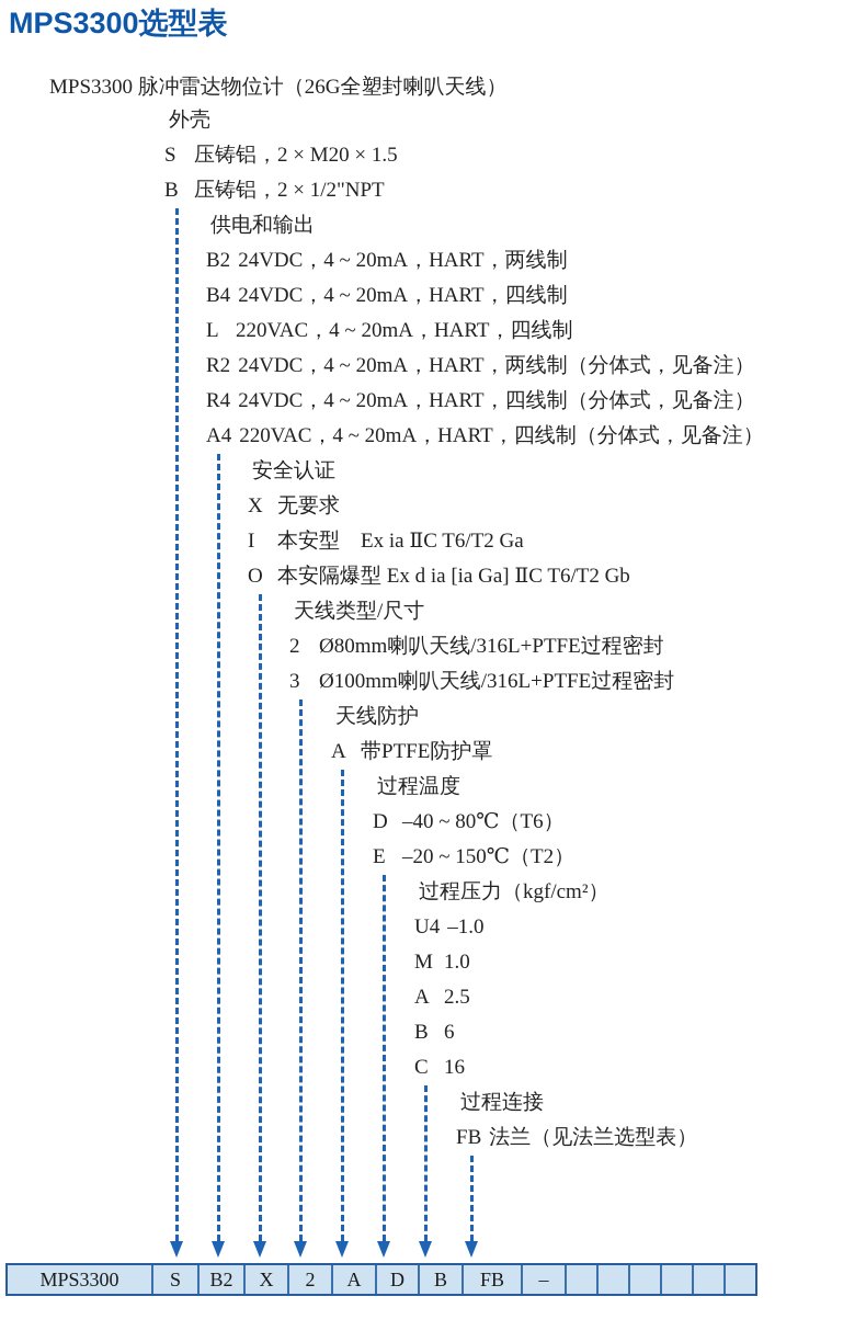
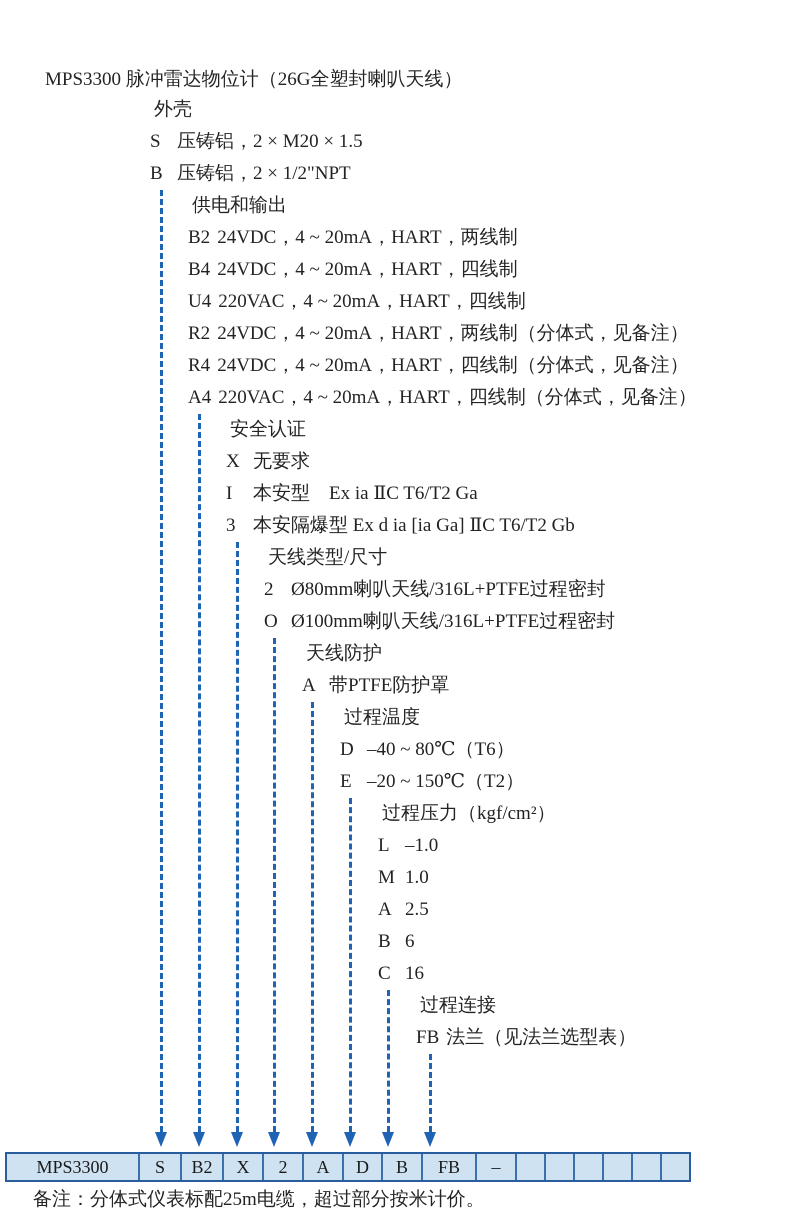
- MPS3300选型表
  MPS3300 脉冲雷达物位计（26G全塑封喇叭天线）
  外壳
  S 压铸铝，2 × M20 × 1.5
  B 压铸铝，2 × 1/2"NPT
  供电和输出
  B2 24VDC，4 ~ 20mA，HART，两线制
  B4 24VDC，4 ~ 20mA，HART，四线制
- L 220VAC，4 ~ 20mA，HART，四线制
+ U4 220VAC，4 ~ 20mA，HART，四线制
  R2 24VDC，4 ~ 20mA，HART，两线制（分体式，见备注）
  R4 24VDC，4 ~ 20mA，HART，四线制（分体式，见备注）
  A4 220VAC，4 ~ 20mA，HART，四线制（分体式，见备注）
  安全认证
  X 无要求
  I 本安型 Ex ia ⅡC T6/T2 Ga
- O 本安隔爆型 Ex d ia [ia Ga] ⅡC T6/T2 Gb
+ 3 本安隔爆型 Ex d ia [ia Ga] ⅡC T6/T2 Gb
  天线类型/尺寸
  2 Ø80mm喇叭天线/316L+PTFE过程密封
- 3 Ø100mm喇叭天线/316L+PTFE过程密封
+ O Ø100mm喇叭天线/316L+PTFE过程密封
  天线防护
  A 带PTFE防护罩
  过程温度
  D –40 ~ 80℃（T6）
  E –20 ~ 150℃（T2）
  过程压力（kgf/cm²）
- U4 –1.0
+ L –1.0
  M 1.0
  A 2.5
  B 6
  C 16
  过程连接
  FB 法兰（见法兰选型表）
  MPS3300
  S
  B2
  X
  2
  A
  D
  B
  FB
  –
+ 备注：分体式仪表标配25m电缆，超过部分按米计价。
